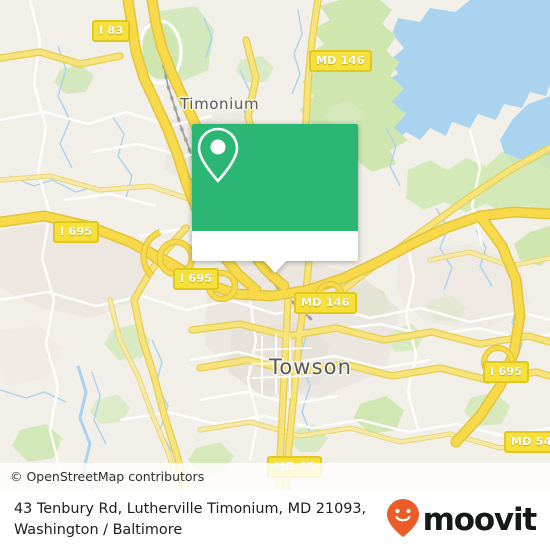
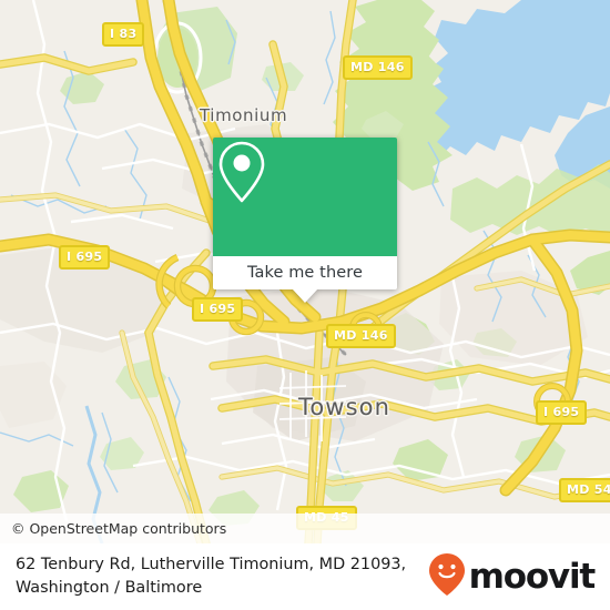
  Timonium
  Towson
  I 83
  MD 146
  I 695
  I 695
  MD 146
  I 695
  MD 54
  MD 45
+ Take me there
  © OpenStreetMap contributors
- 43 Tenbury Rd, Lutherville Timonium, MD 21093,
+ 62 Tenbury Rd, Lutherville Timonium, MD 21093,
  Washington / Baltimore
  moovit
